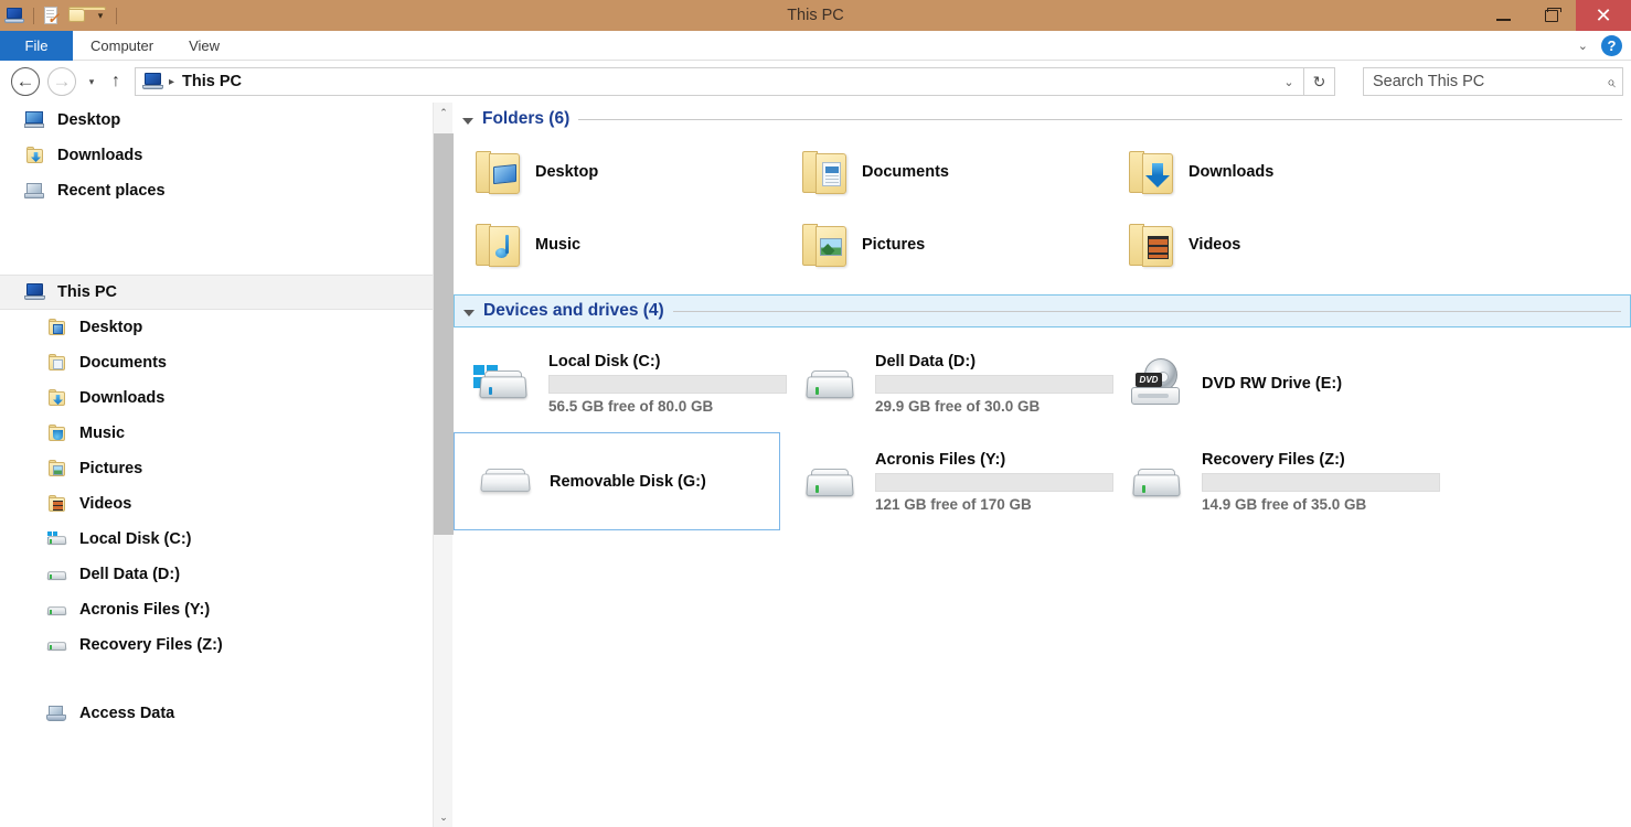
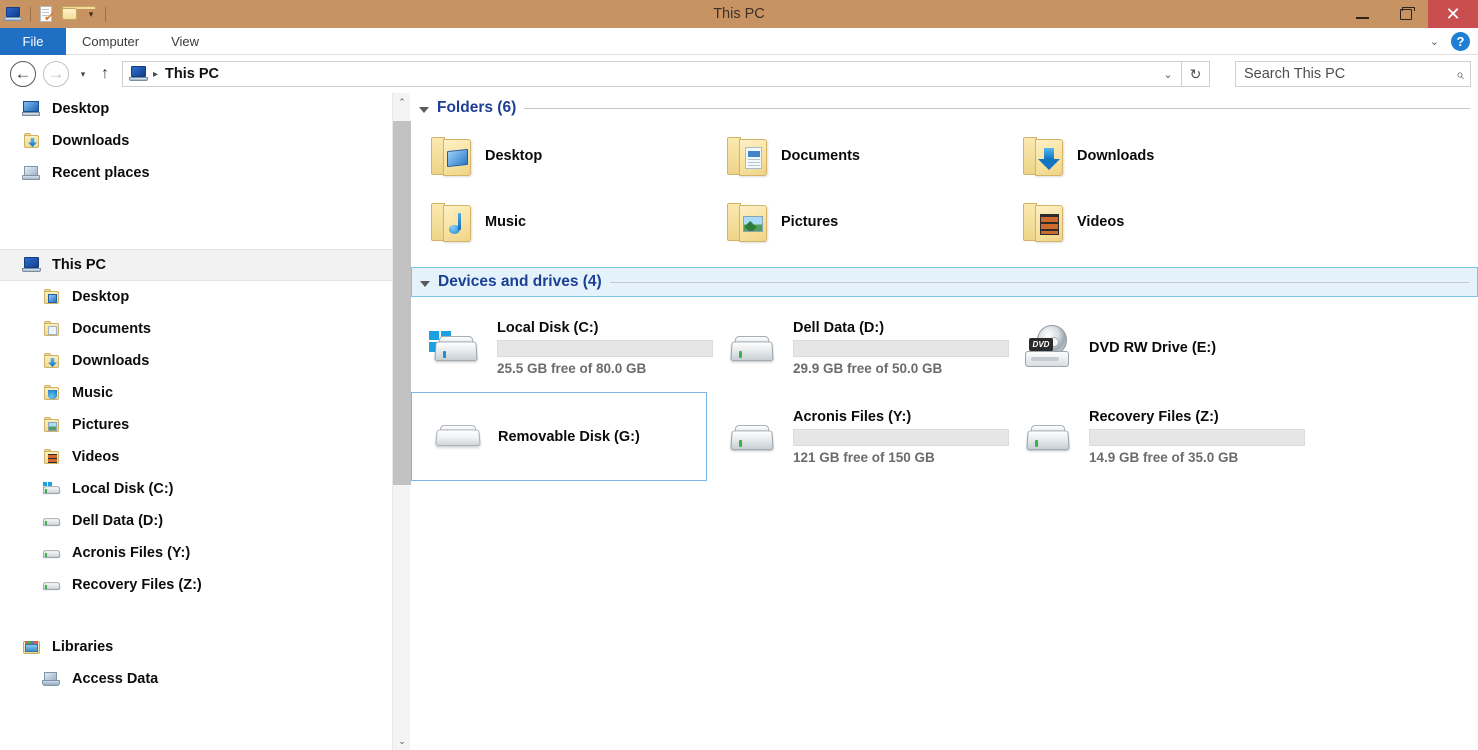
  ✓
  ▾
  This PC
  ✕
  File
  Computer
  View
  ⌄
  ?
  ←
  →
  ▾
  ↑
  ▸
  This PC
  ⌄
  ↻
  Search This PC
  Desktop
  Downloads
  Recent places
  This PC
  Desktop
  Documents
  Downloads
  Music
  Pictures
  Videos
  Local Disk (C:)
  Dell Data (D:)
  Acronis Files (Y:)
  Recovery Files (Z:)
+ Libraries
  Access Data
  ⌃
  ⌄
  Folders (6)
  Desktop
  Documents
  Downloads
  Music
  Pictures
  Videos
  Devices and drives (4)
  Local Disk (C:)
- 56.5 GB free of 80.0 GB
+ 25.5 GB free of 80.0 GB
  Dell Data (D:)
- 29.9 GB free of 30.0 GB
+ 29.9 GB free of 50.0 GB
  DVD
  DVD RW Drive (E:)
  Removable Disk (G:)
  Acronis Files (Y:)
- 121 GB free of 170 GB
+ 121 GB free of 150 GB
  Recovery Files (Z:)
  14.9 GB free of 35.0 GB
